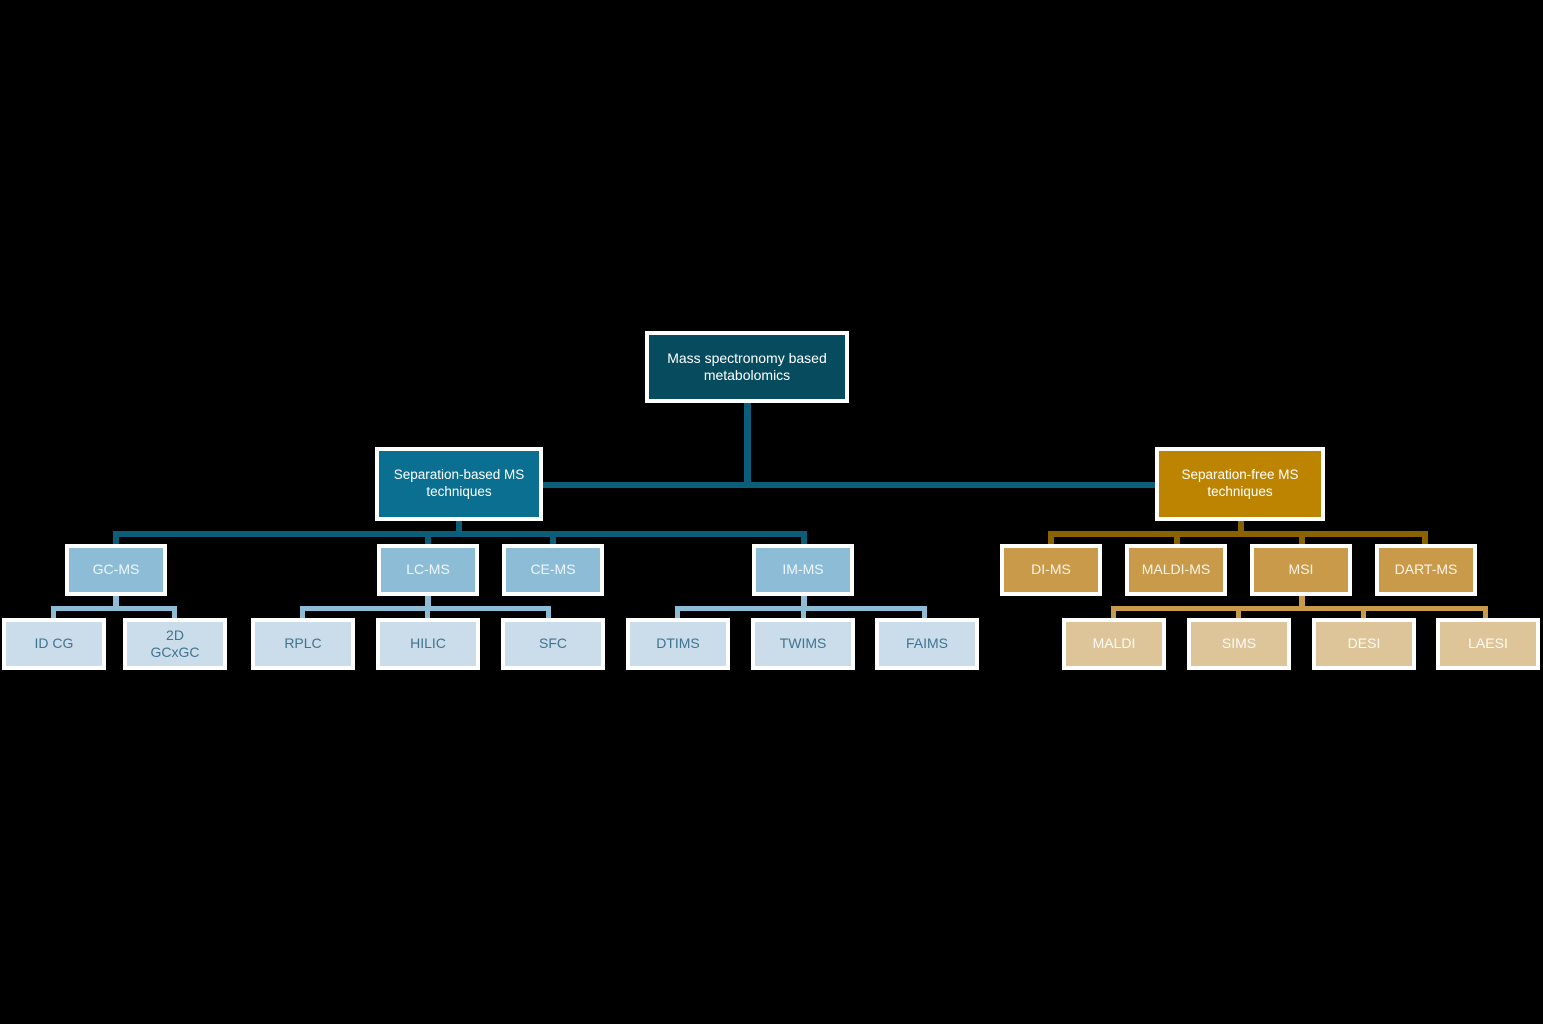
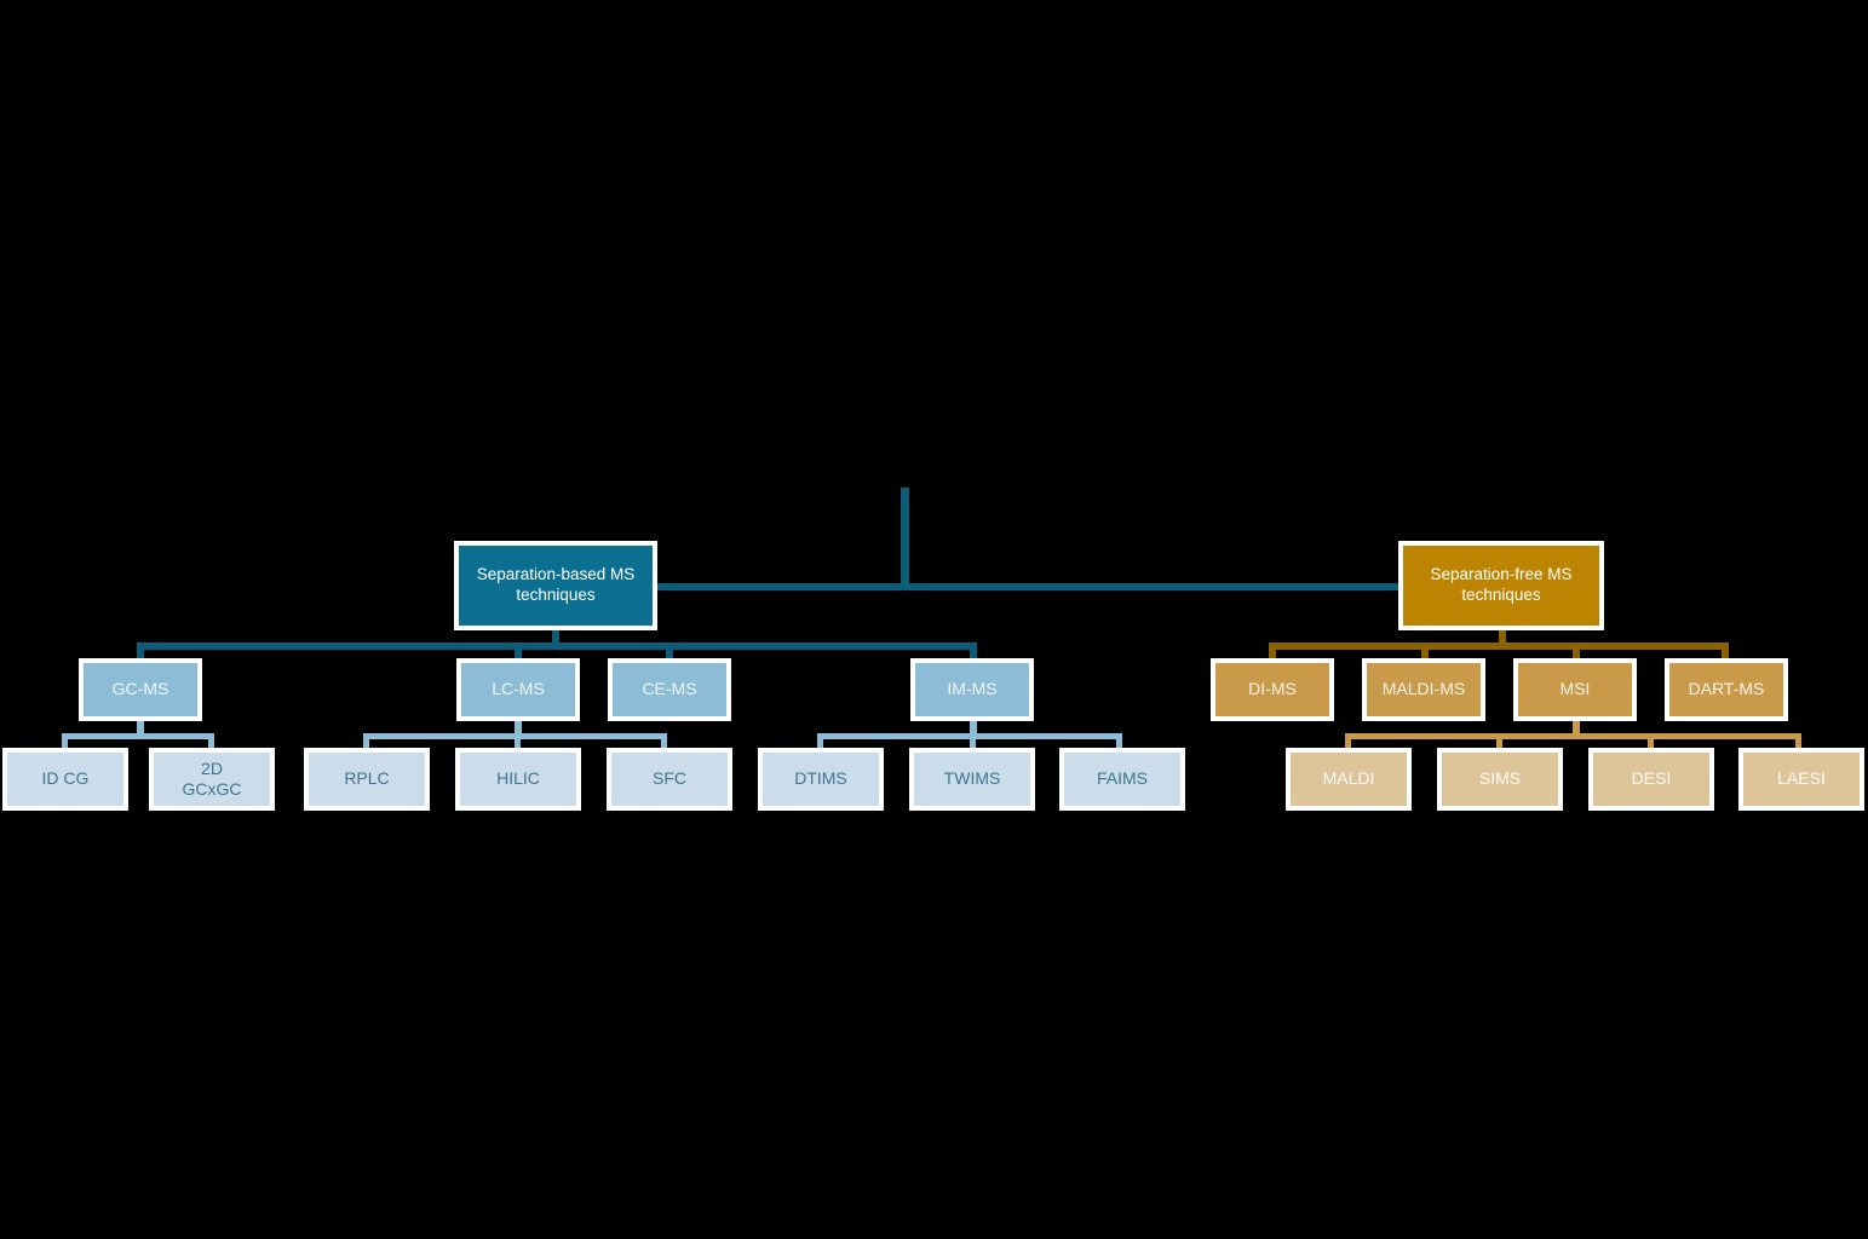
- Mass spectronomy based
- metabolomics
  Separation-based MS
  techniques
  Separation-free MS
  techniques
  GC-MS
  LC-MS
  CE-MS
  IM-MS
  DI-MS
  MALDI-MS
  MSI
  DART-MS
  ID CG
  2D
  GCxGC
  RPLC
  HILIC
  SFC
  DTIMS
  TWIMS
  FAIMS
  MALDI
  SIMS
  DESI
  LAESI
